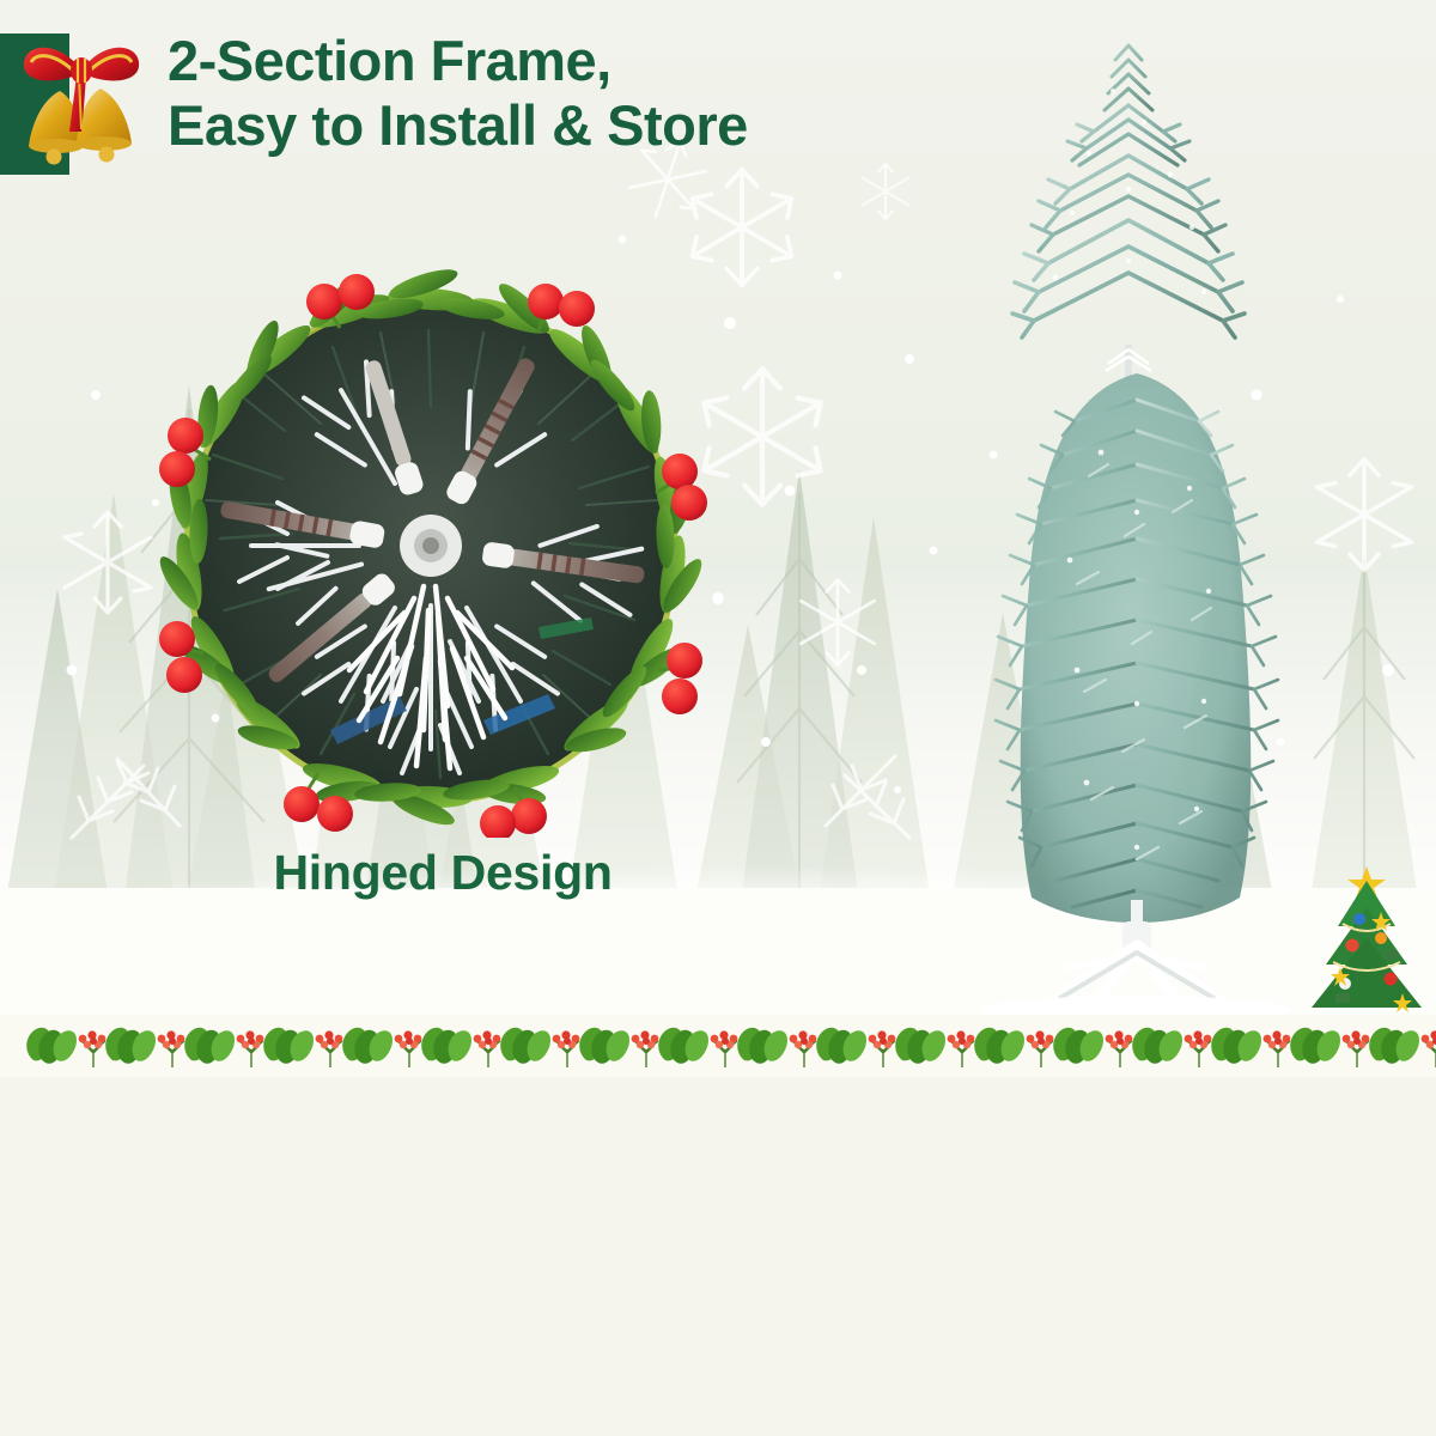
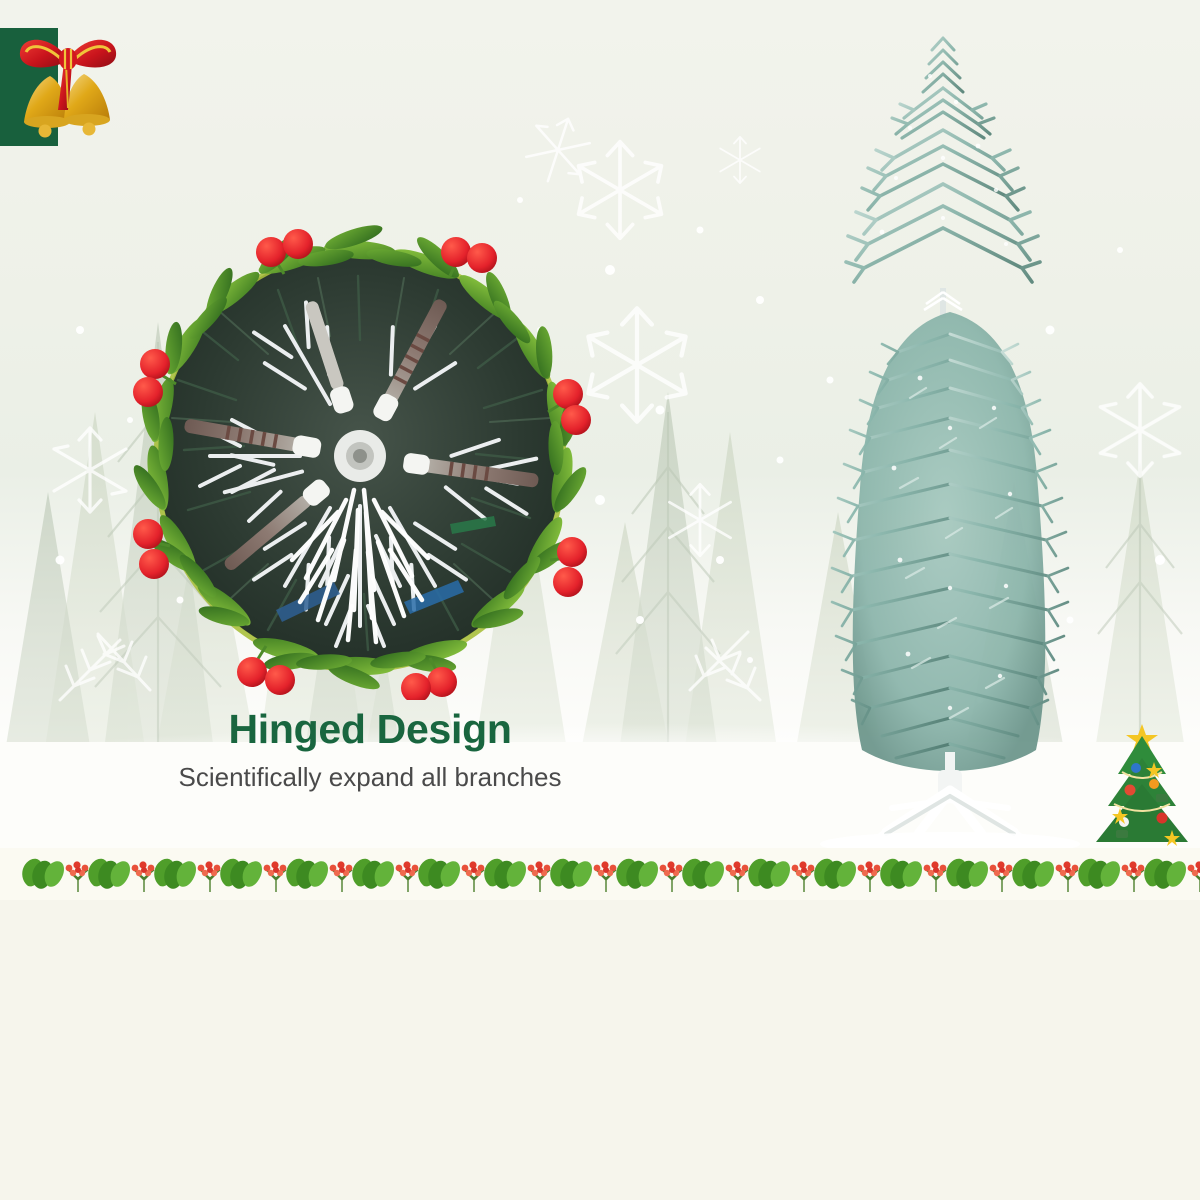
- 2-Section Frame,
- Easy to Install & Store
  Hinged Design
+ Scientifically expand all branches
